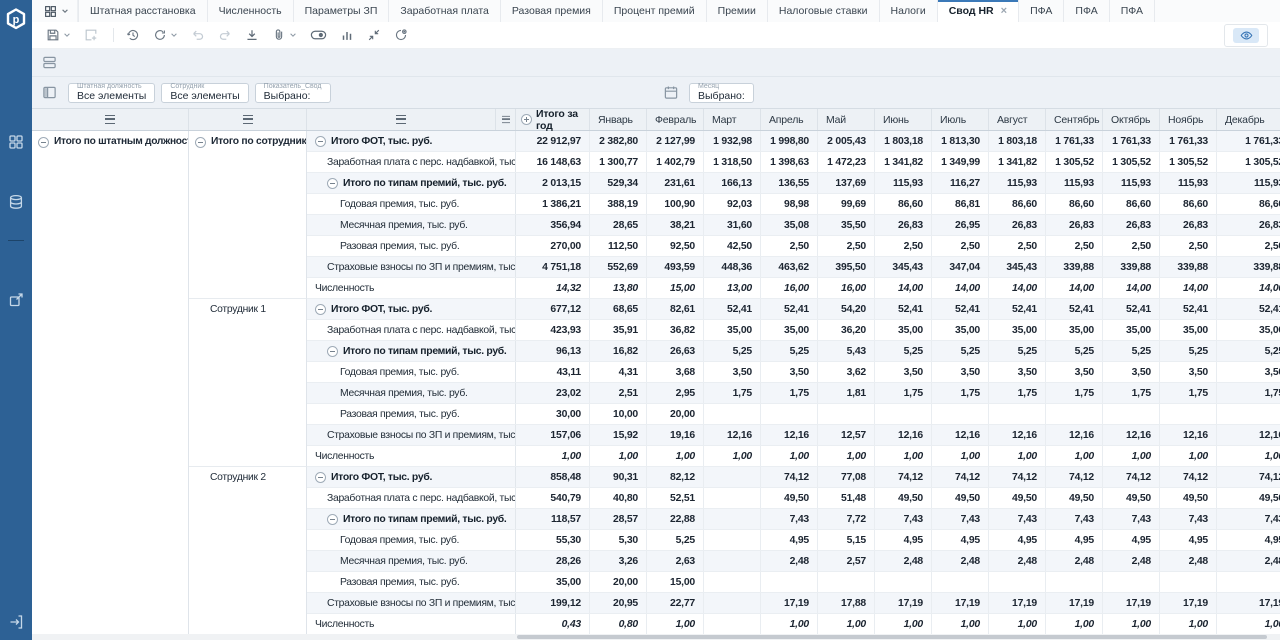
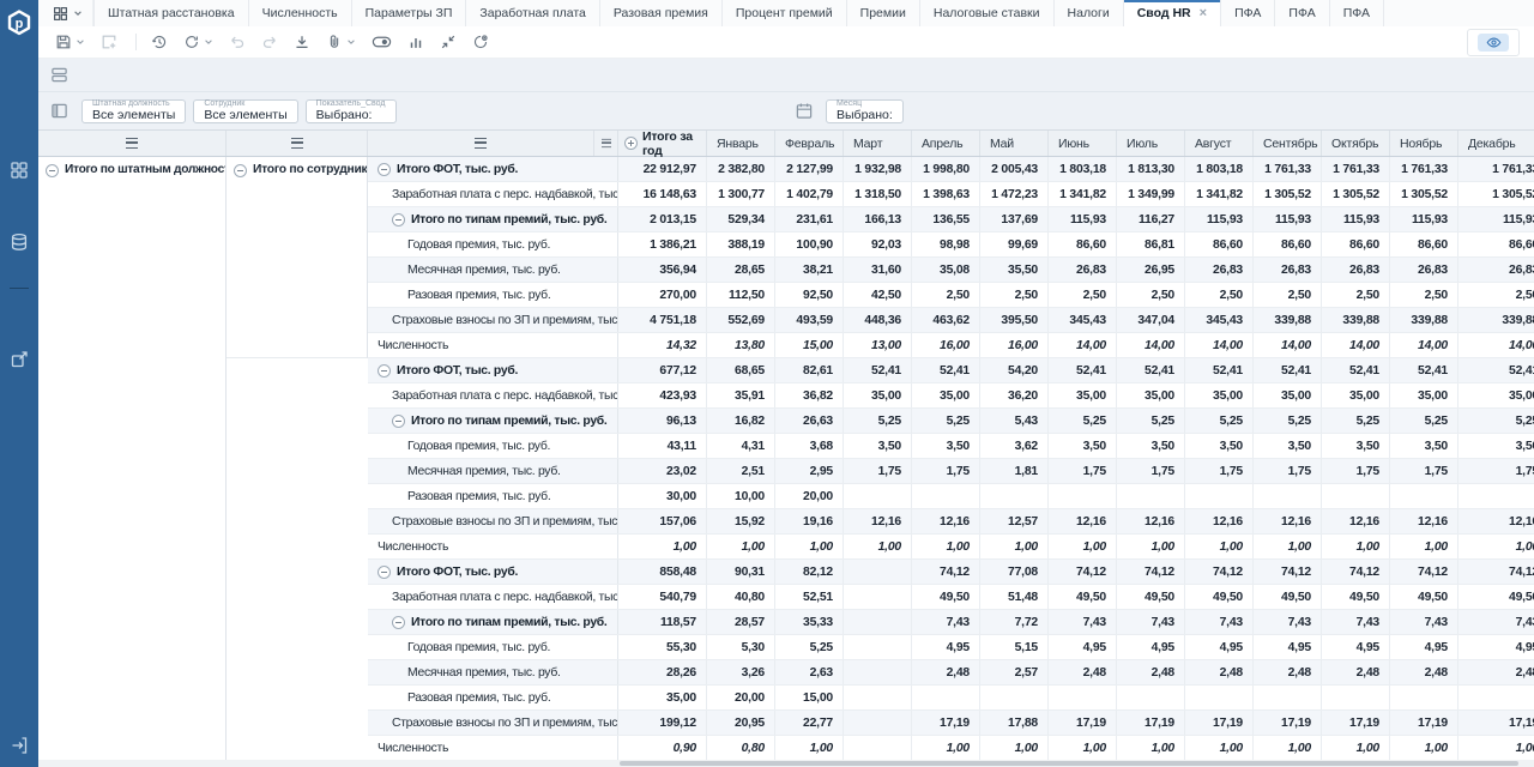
  p
  Штатная расстановка
  Численность
  Параметры ЗП
  Заработная плата
  Разовая премия
  Процент премий
  Премии
  Налоговые ставки
  Налоги
  Свод HR
  ×
  ПФА
  ПФА
  ПФА
  Все элементы
  Все элементы
  Выбрано:
  Выбрано:
  Итого по штатным должнос
  Итого по сотрудник
- Сотрудник 1
- Сотрудник 2
  Итого за год
  Январь
  Февраль
  Март
  Апрель
  Май
  Июнь
  Июль
  Август
  Сентябрь
  Октябрь
  Ноябрь
  Декабрь
  Итого ФОТ, тыс. руб.
  22 912,97
  2 382,80
  2 127,99
  1 932,98
  1 998,80
  2 005,43
  1 803,18
  1 813,30
  1 803,18
  1 761,33
  1 761,33
  1 761,33
  1 761,3
  Заработная плата с перс. надбавкой, тыс
  16 148,63
  1 300,77
  1 402,79
  1 318,50
  1 398,63
  1 472,23
  1 341,82
  1 349,99
  1 341,82
  1 305,52
  1 305,52
  1 305,52
  1 305,5
  Итого по типам премий, тыс. руб.
  2 013,15
  529,34
  231,61
  166,13
  136,55
  137,69
  115,93
  116,27
  115,93
  115,93
  115,93
  115,93
  115,9
  Годовая премия, тыс. руб.
  1 386,21
  388,19
  100,90
  92,03
  98,98
  99,69
  86,60
  86,81
  86,60
  86,60
  86,60
  86,60
  86,6
  Месячная премия, тыс. руб.
  356,94
  28,65
  38,21
  31,60
  35,08
  35,50
  26,83
  26,95
  26,83
  26,83
  26,83
  26,83
  26,8
  Разовая премия, тыс. руб.
  270,00
  112,50
  92,50
  42,50
  2,50
  2,50
  2,50
  2,50
  2,50
  2,50
  2,50
  2,50
  2,5
  Страховые взносы по ЗП и премиям, тыс
  4 751,18
  552,69
  493,59
  448,36
  463,62
  395,50
  345,43
  347,04
  345,43
  339,88
  339,88
  339,88
  339,8
  Численность
  14,32
  13,80
  15,00
  13,00
  16,00
  16,00
  14,00
  14,00
  14,00
  14,00
  14,00
  14,00
  14,0
  Итого ФОТ, тыс. руб.
  677,12
  68,65
  82,61
  52,41
  52,41
  54,20
  52,41
  52,41
  52,41
  52,41
  52,41
  52,41
  52,4
  Заработная плата с перс. надбавкой, тыс
  423,93
  35,91
  36,82
  35,00
  35,00
  36,20
  35,00
  35,00
  35,00
  35,00
  35,00
  35,00
  35,0
  Итого по типам премий, тыс. руб.
  96,13
  16,82
  26,63
  5,25
  5,25
  5,43
  5,25
  5,25
  5,25
  5,25
  5,25
  5,25
  5,2
  Годовая премия, тыс. руб.
  43,11
  4,31
  3,68
  3,50
  3,50
  3,62
  3,50
  3,50
  3,50
  3,50
  3,50
  3,50
  3,5
  Месячная премия, тыс. руб.
  23,02
  2,51
  2,95
  1,75
  1,75
  1,81
  1,75
  1,75
  1,75
  1,75
  1,75
  1,75
  1,7
  Разовая премия, тыс. руб.
  30,00
  10,00
  20,00
  Страховые взносы по ЗП и премиям, тыс
  157,06
  15,92
  19,16
  12,16
  12,16
  12,57
  12,16
  12,16
  12,16
  12,16
  12,16
  12,16
  12,1
  Численность
  1,00
  1,00
  1,00
  1,00
  1,00
  1,00
  1,00
  1,00
  1,00
  1,00
  1,00
  1,00
  1,0
  Итого ФОТ, тыс. руб.
  858,48
  90,31
  82,12
  74,12
  77,08
  74,12
  74,12
  74,12
  74,12
  74,12
  74,12
  74,1
  Заработная плата с перс. надбавкой, тыс
  540,79
  40,80
  52,51
  49,50
  51,48
  49,50
  49,50
  49,50
  49,50
  49,50
  49,50
  49,5
  Итого по типам премий, тыс. руб.
  118,57
  28,57
- 22,88
+ 35,33
  7,43
  7,72
  7,43
  7,43
  7,43
  7,43
  7,43
  7,43
  7,4
  Годовая премия, тыс. руб.
  55,30
  5,30
  5,25
  4,95
  5,15
  4,95
  4,95
  4,95
  4,95
  4,95
  4,95
  4,9
  Месячная премия, тыс. руб.
  28,26
  3,26
  2,63
  2,48
  2,57
  2,48
  2,48
  2,48
  2,48
  2,48
  2,48
  2,4
  Разовая премия, тыс. руб.
  35,00
  20,00
  15,00
  Страховые взносы по ЗП и премиям, тыс
  199,12
  20,95
  22,77
  17,19
  17,88
  17,19
  17,19
  17,19
  17,19
  17,19
  17,19
  17,1
  Численность
- 0,43
+ 0,90
  0,80
  1,00
  1,00
  1,00
  1,00
  1,00
  1,00
  1,00
  1,00
  1,00
  1,0
